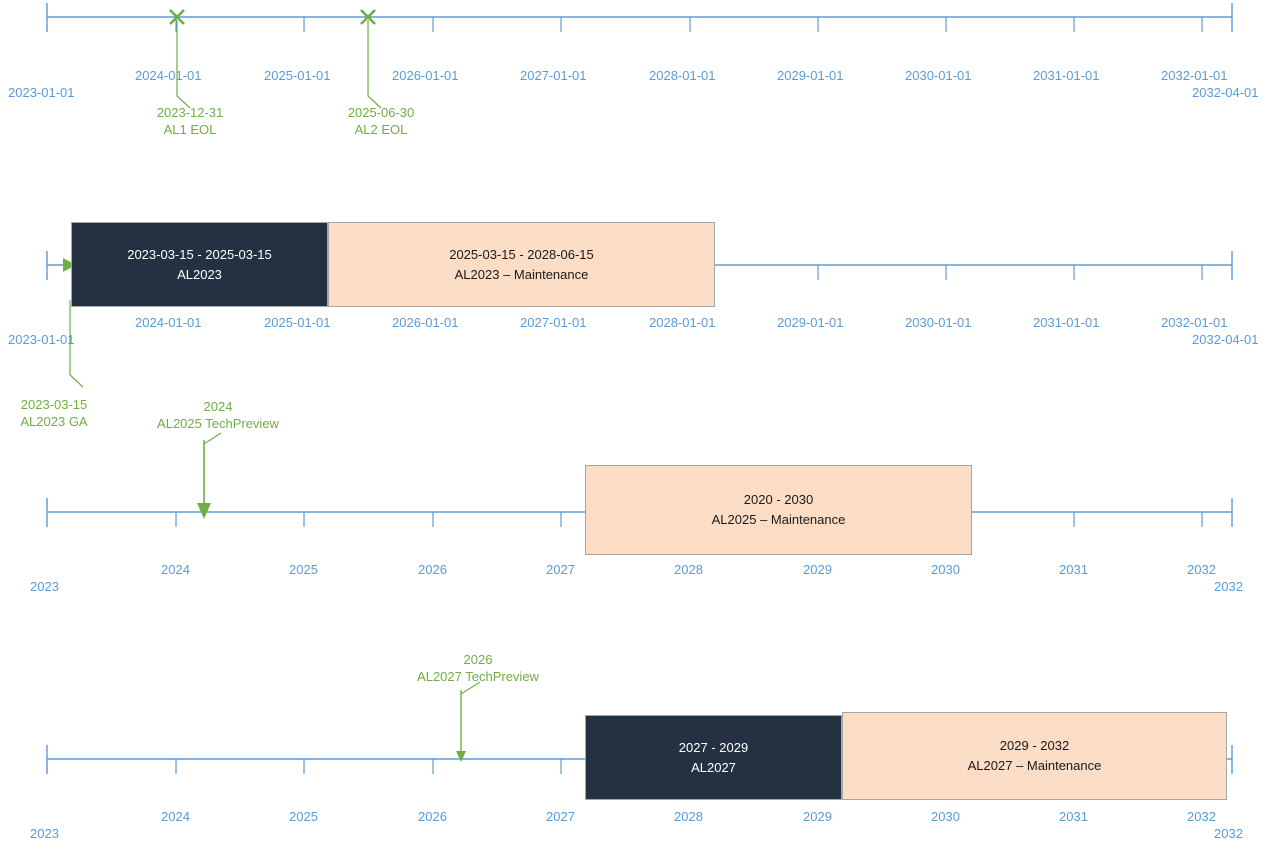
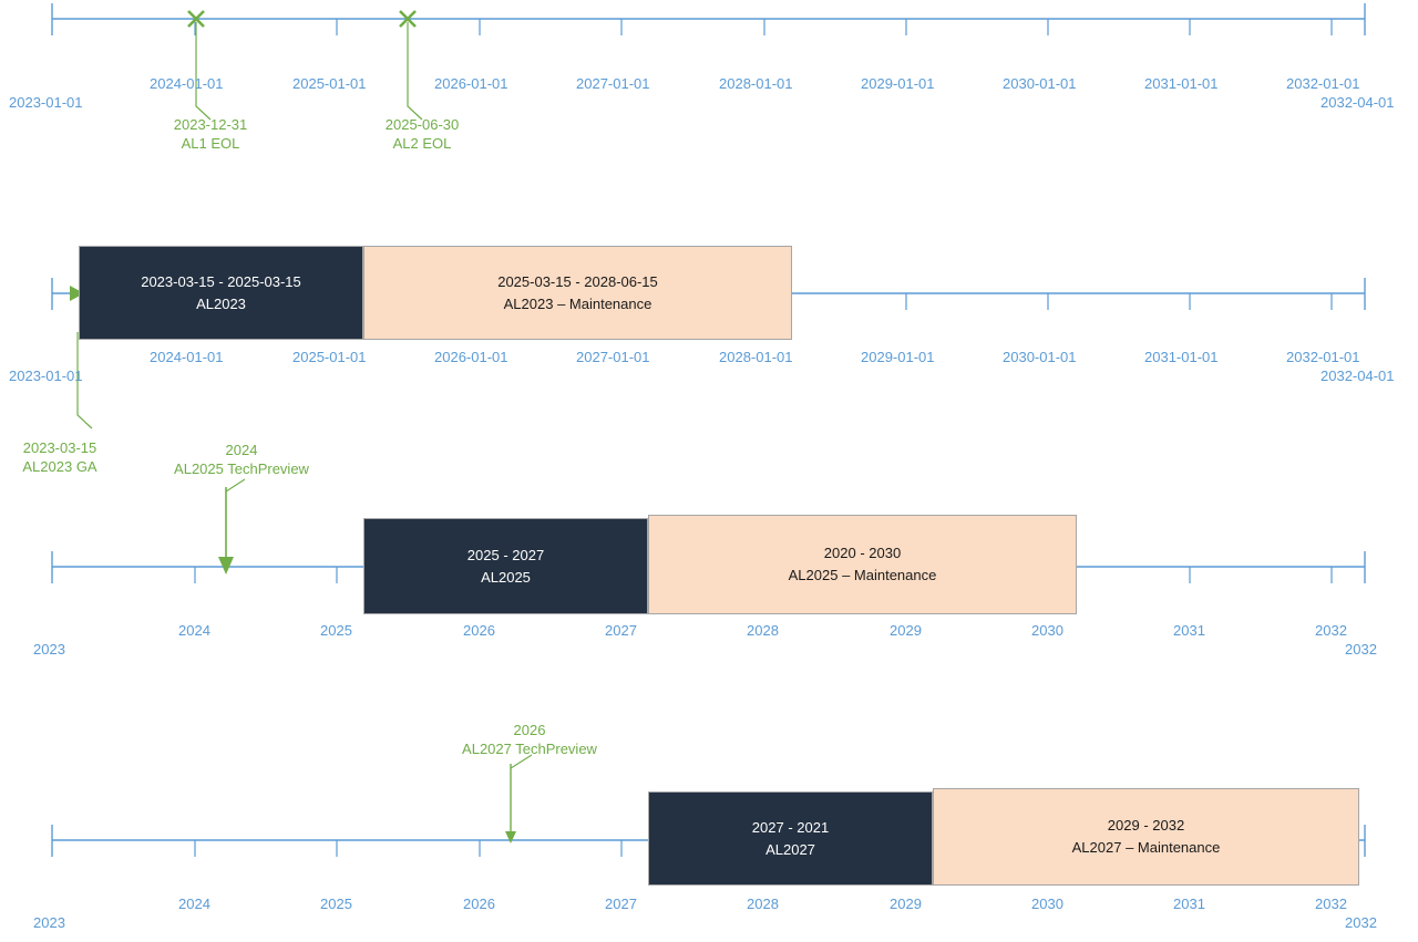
  2023-01-01
  2024-01-01
  2025-01-01
  2026-01-01
  2027-01-01
  2028-01-01
  2029-01-01
  2030-01-01
  2031-01-01
  2032-01-01
  2032-04-01
  2023-12-31
  AL1 EOL
  2025-06-30
  AL2 EOL
  2023-03-15 - 2025-03-15
  AL2023
  2025-03-15 - 2028-06-15
  AL2023 – Maintenance
  2023-01-01
  2024-01-01
  2025-01-01
  2026-01-01
  2027-01-01
  2028-01-01
  2029-01-01
  2030-01-01
  2031-01-01
  2032-01-01
  2032-04-01
  2023-03-15
  AL2023 GA
  2024
  AL2025 TechPreview
+ 2025 - 2027
+ AL2025
  2020 - 2030
  AL2025 – Maintenance
  2023
  2024
  2025
  2026
  2027
  2028
  2029
  2030
  2031
  2032
  2032
  2026
  AL2027 TechPreview
- 2027 - 2029
+ 2027 - 2021
  AL2027
  2029 - 2032
  AL2027 – Maintenance
  2023
  2024
  2025
  2026
  2027
  2028
  2029
  2030
  2031
  2032
  2032
